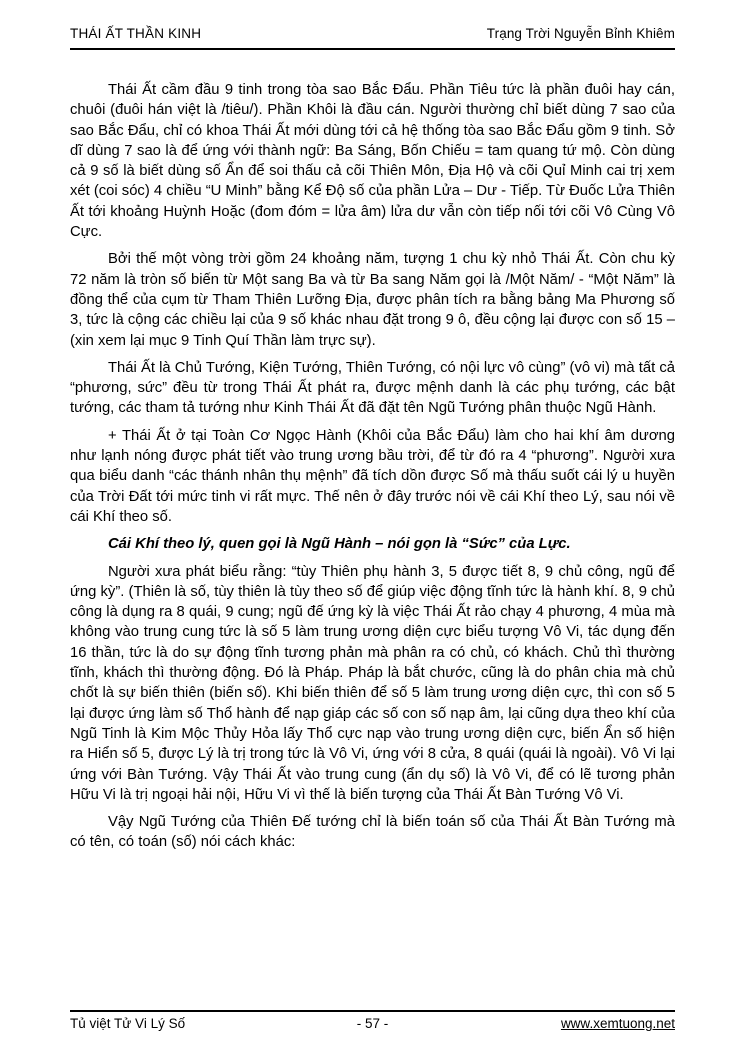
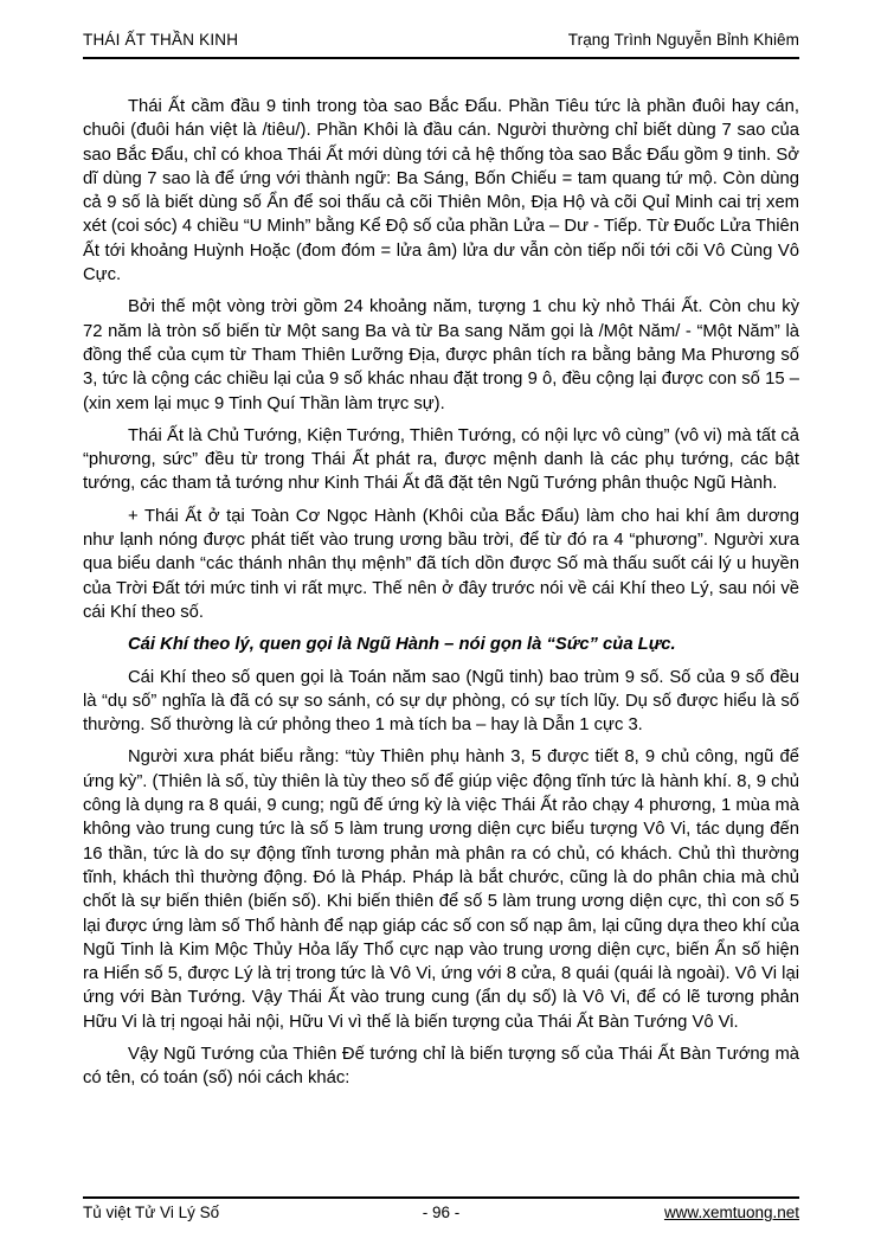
  THÁI ẤT THẦN KINH
- Trạng Trời Nguyễn Bỉnh Khiêm
+ Trạng Trình Nguyễn Bỉnh Khiêm
  Thái Ất cầm đầu 9 tinh trong tòa sao Bắc Đẩu. Phần Tiêu tức là phần đuôi hay cán, chuôi (đuôi hán việt là /tiêu/). Phần Khôi là đầu cán. Người thường chỉ biết dùng 7 sao của sao Bắc Đẩu, chỉ có khoa Thái Ất mới dùng tới cả hệ thống tòa sao Bắc Đẩu gồm 9 tinh. Sở dĩ dùng 7 sao là để ứng với thành ngữ: Ba Sáng, Bốn Chiếu = tam quang tứ mộ. Còn dùng cả 9 số là biết dùng số Ẩn để soi thấu cả cõi Thiên Môn, Địa Hộ và cõi Quỉ Minh cai trị xem xét (coi sóc) 4 chiều “U Minh” bằng Kể Độ số của phần Lửa – Dư - Tiếp. Từ Đuốc Lửa Thiên Ất tới khoảng Huỳnh Hoặc (đom đóm = lửa âm) lửa dư vẫn còn tiếp nối tới cõi Vô Cùng Vô Cực.
  Bởi thế một vòng trời gồm 24 khoảng năm, tượng 1 chu kỳ nhỏ Thái Ất. Còn chu kỳ 72 năm là tròn số biến từ Một sang Ba và từ Ba sang Năm gọi là /Một Năm/ - “Một Năm” là đồng thể của cụm từ Tham Thiên Lưỡng Địa, được phân tích ra bằng bảng Ma Phương số 3, tức là cộng các chiều lại của 9 số khác nhau đặt trong 9 ô, đều cộng lại được con số 15 – (xin xem lại mục 9 Tinh Quí Thần làm trực sự).
  Thái Ất là Chủ Tướng, Kiện Tướng, Thiên Tướng, có nội lực vô cùng” (vô vi) mà tất cả “phương, sức” đều từ trong Thái Ất phát ra, được mệnh danh là các phụ tướng, các bật tướng, các tham tả tướng như Kinh Thái Ất đã đặt tên Ngũ Tướng phân thuộc Ngũ Hành.
  + Thái Ất ở tại Toàn Cơ Ngọc Hành (Khôi của Bắc Đẩu) làm cho hai khí âm dương như lạnh nóng được phát tiết vào trung ương bầu trời, để từ đó ra 4 “phương”. Người xưa qua biểu danh “các thánh nhân thụ mệnh” đã tích dồn được Số mà thấu suốt cái lý u huyền của Trời Đất tới mức tinh vi rất mực. Thế nên ở đây trước nói về cái Khí theo Lý, sau nói về cái Khí theo số.
  Cái Khí theo lý, quen gọi là Ngũ Hành – nói gọn là “Sức” của Lực.
+ Cái Khí theo số quen gọi là Toán năm sao (Ngũ tinh) bao trùm 9 số. Số của 9 số đều là “dụ số” nghĩa là đã có sự so sánh, có sự dự phòng, có sự tích lũy. Dụ số được hiểu là số thường. Số thường là cứ phỏng theo 1 mà tích ba – hay là Dẫn 1 cực 3.
- Người xưa phát biểu rằng: “tùy Thiên phụ hành 3, 5 được tiết 8, 9 chủ công, ngũ để ứng kỳ”. (Thiên là số, tùy thiên là tùy theo số để giúp việc động tĩnh tức là hành khí. 8, 9 chủ công là dụng ra 8 quái, 9 cung; ngũ đế ứng kỳ là việc Thái Ất rảo chạy 4 phương, 4 mùa mà không vào trung cung tức là số 5 làm trung ương diện cực biểu tượng Vô Vi, tác dụng đến 16 thần, tức là do sự động tĩnh tương phản mà phân ra có chủ, có khách. Chủ thì thường tĩnh, khách thì thường động. Đó là Pháp. Pháp là bắt chước, cũng là do phân chia mà chủ chốt là sự biến thiên (biến số). Khi biến thiên để số 5 làm trung ương diện cực, thì con số 5 lại được ứng làm số Thổ hành để nạp giáp các số con số nạp âm, lại cũng dựa theo khí của Ngũ Tinh là Kim Mộc Thủy Hỏa lấy Thổ cực nạp vào trung ương diện cực, biến Ẩn số hiện ra Hiển số 5, được Lý là trị trong tức là Vô Vi, ứng với 8 cửa, 8 quái (quái là ngoài). Vô Vi lại ứng với Bàn Tướng. Vậy Thái Ất vào trung cung (ẩn dụ số) là Vô Vi, để có lẽ tương phản Hữu Vi là trị ngoại hải nội, Hữu Vi vì thế là biến tượng của Thái Ất Bàn Tướng Vô Vi.
+ Người xưa phát biểu rằng: “tùy Thiên phụ hành 3, 5 được tiết 8, 9 chủ công, ngũ để ứng kỳ”. (Thiên là số, tùy thiên là tùy theo số để giúp việc động tĩnh tức là hành khí. 8, 9 chủ công là dụng ra 8 quái, 9 cung; ngũ đế ứng kỳ là việc Thái Ất rảo chạy 4 phương, 1 mùa mà không vào trung cung tức là số 5 làm trung ương diện cực biểu tượng Vô Vi, tác dụng đến 16 thần, tức là do sự động tĩnh tương phản mà phân ra có chủ, có khách. Chủ thì thường tĩnh, khách thì thường động. Đó là Pháp. Pháp là bắt chước, cũng là do phân chia mà chủ chốt là sự biến thiên (biến số). Khi biến thiên để số 5 làm trung ương diện cực, thì con số 5 lại được ứng làm số Thổ hành để nạp giáp các số con số nạp âm, lại cũng dựa theo khí của Ngũ Tinh là Kim Mộc Thủy Hỏa lấy Thổ cực nạp vào trung ương diện cực, biến Ẩn số hiện ra Hiển số 5, được Lý là trị trong tức là Vô Vi, ứng với 8 cửa, 8 quái (quái là ngoài). Vô Vi lại ứng với Bàn Tướng. Vậy Thái Ất vào trung cung (ẩn dụ số) là Vô Vi, để có lẽ tương phản Hữu Vi là trị ngoại hải nội, Hữu Vi vì thế là biến tượng của Thái Ất Bàn Tướng Vô Vi.
- Vậy Ngũ Tướng của Thiên Đế tướng chỉ là biến toán số của Thái Ất Bàn Tướng mà có tên, có toán (số) nói cách khác:
+ Vậy Ngũ Tướng của Thiên Đế tướng chỉ là biến tượng số của Thái Ất Bàn Tướng mà có tên, có toán (số) nói cách khác:
  Tủ việt Tử Vi Lý Số
- - 57 -
+ - 96 -
  www.xemtuong.net
